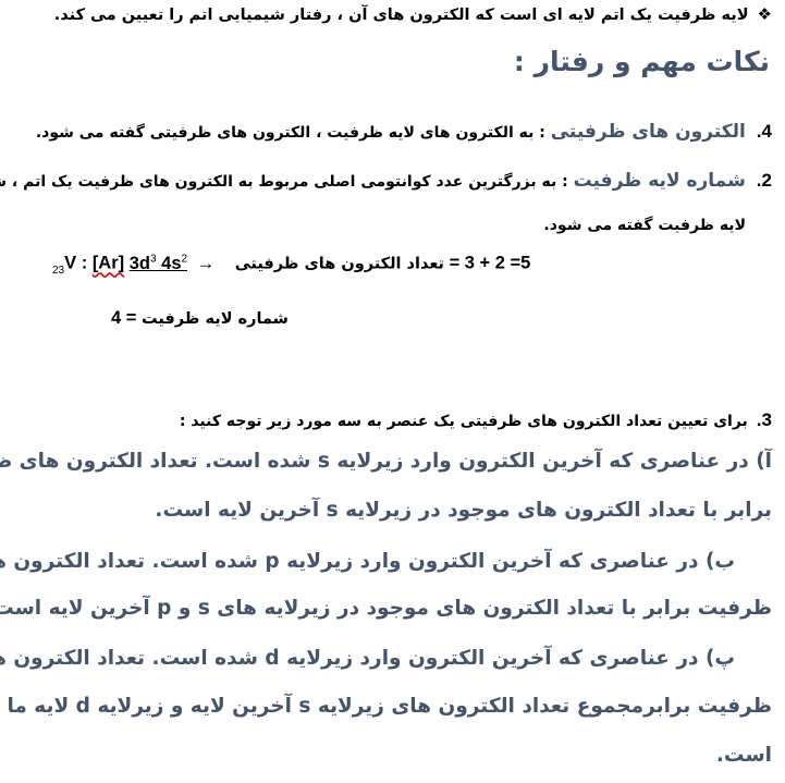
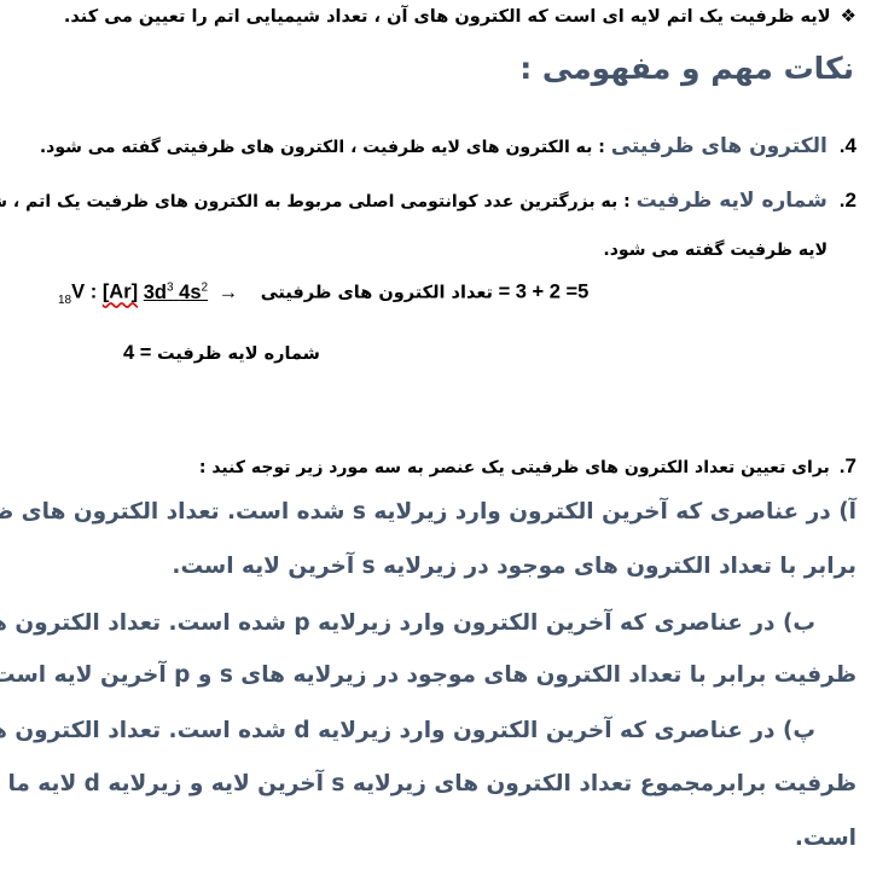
- ❖لایه ظرفیت یک اتم لایه ای است که الکترون های آن ، رفتار شیمیایی اتم را تعیین می کند.
+ ❖لایه ظرفیت یک اتم لایه ای است که الکترون های آن ، تعداد شیمیایی اتم را تعیین می کند.
- نکات مهم و رفتار :
+ نکات مهم و مفهومی :
  4.الکترون های ظرفیتی : به الکترون های لایه ظرفیت ، الکترون های ظرفیتی گفته می شود.
  2.شماره لایه ظرفیت : به بزرگترین عدد کوانتومی اصلی مربوط به الکترون های ظرفیت یک اتم ،
  لایه ظرفیت گفته می شود.
- 23V : [Ar] 3d3 4s2 → تعداد الکترون های ظرفیتی = 3 + 2 =5
+ 18V : [Ar] 3d3 4s2 → تعداد الکترون های ظرفیتی = 3 + 2 =5
  شماره لایه ظرفیت = 4
- 3.برای تعیین تعداد الکترون های ظرفیتی یک عنصر به سه مورد زیر توجه کنید :
+ 7.برای تعیین تعداد الکترون های ظرفیتی یک عنصر به سه مورد زیر توجه کنید :
  آ) در عناصری که آخرین الکترون وارد زیرلایه s شده است. تعداد الکترون های ظ
  برابر با تعداد الکترون های موجود در زیرلایه s آخرین لایه است.
  ب) در عناصری که آخرین الکترون وارد زیرلایه p شده است. تعداد الکترون
  ظرفیت برابر با تعداد الکترون های موجود در زیرلایه های s و p آخرین لایه است
  پ) در عناصری که آخرین الکترون وارد زیرلایه d شده است. تعداد الکترون
  ظرفیت برابرمجموع تعداد الکترون های زیرلایه s آخرین لایه و زیرلایه d لایه ما
  است.
